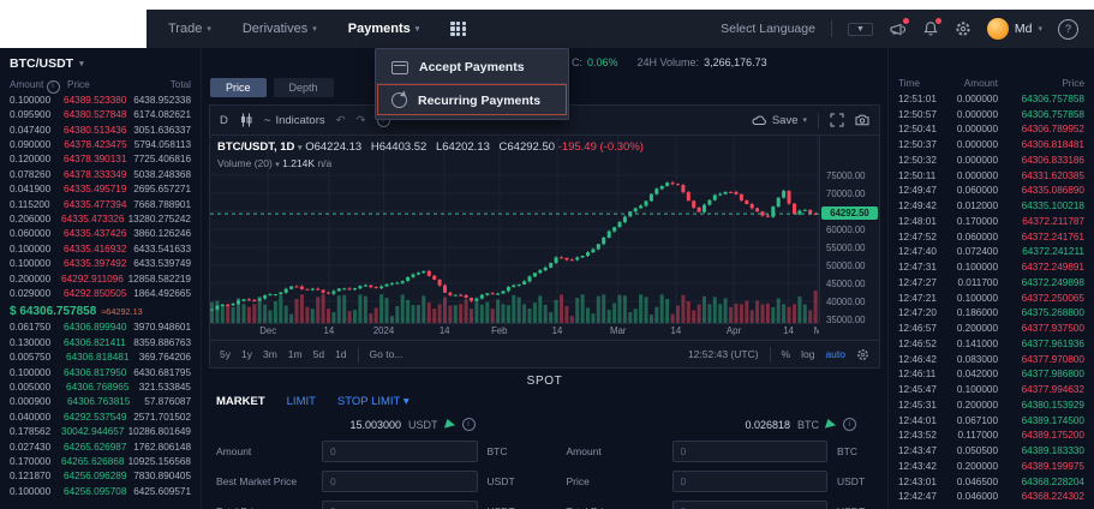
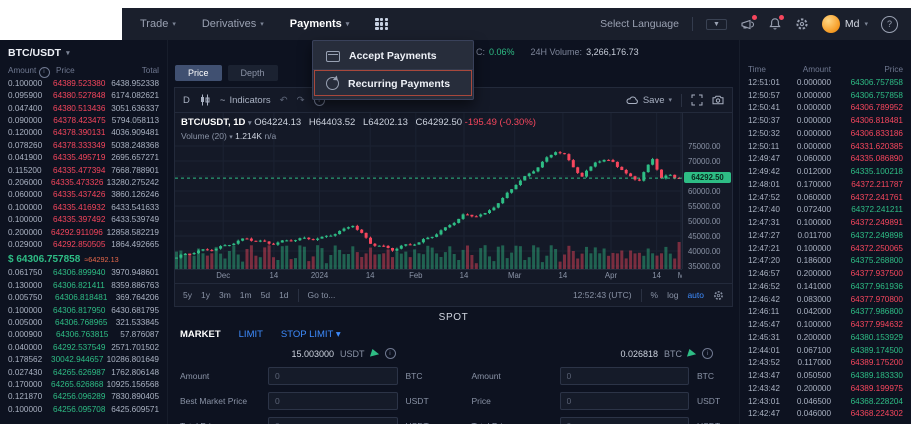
  Trade
  Derivatives
  Payments
  Select Language
  Md
  ?
  Accept Payments
  Recurring Payments
  BTC/USDT
  Amount
  Price
  Total
  0.100000
  64389.523380
  6438.952338
  0.095900
  64380.527848
  6174.082621
  0.047400
  64380.513436
  3051.636337
  0.090000
  64378.423475
  5794.058113
  0.120000
  64378.390131
- 7725.406816
+ 4036.909481
  0.078260
  64378.333349
  5038.248368
  0.041900
  64335.495719
  2695.657271
  0.115200
  64335.477394
  7668.788901
  0.206000
  64335.473326
  13280.275242
  0.060000
  64335.437426
  3860.126246
  0.100000
  64335.416932
  6433.541633
  0.100000
  64335.397492
  6433.539749
  0.200000
  64292.911096
  12858.582219
  0.029000
  64292.850505
  1864.492665
  $ 64306.757858
  ≈64292.13
  0.061750
  64306.899940
  3970.948601
  0.130000
  64306.821411
  8359.886763
  0.005750
  64306.818481
  369.764206
  0.100000
  64306.817950
  6430.681795
  0.005000
  64306.768965
  321.533845
  0.000900
  64306.763815
  57.876087
  0.040000
  64292.537549
  2571.701502
  0.178562
  30042.944657
  10286.801649
  0.027430
  64265.626987
  1762.806148
  0.170000
  64265.626868
  10925.156568
  0.121870
  64256.096289
  7830.890405
  0.100000
  64256.095708
  6425.609571
  C: 0.06%
  24H Volume: 3,266,176.73
  Price
  Depth
  D
  ~
  Indicators
  ↶
  ↷
  Save
  BTC/USDT, 1D O64224.13 H64403.52 L64202.13 C64292.50 -195.49 (-0.30%)
  Volume (20) 1.214K n/a
  75000.00
  70000.00
  60000.00
  55000.00
  50000.00
  45000.00
  40000.00
  35000.00
  64292.50
  Dec
  14
  2024
  14
  Feb
  14
  Mar
  14
  Apr
  14
  M
  5y
  1y
  3m
  1m
  5d
  1d
  Go to...
  12:52:43 (UTC)
  %
  log
  auto
  SPOT
  MARKET
  LIMIT
  STOP LIMIT ▾
  15.003000
  USDT
  0.026818
  BTC
  Amount
  0
  BTC
  Best Market Price
  0
  USDT
  Amount
  0
  BTC
  Price
  0
  USDT
  Time
  Amount
  Price
  12:51:01
  0.000000
  64306.757858
  12:50:57
  0.000000
  64306.757858
  12:50:41
  0.000000
  64306.789952
  12:50:37
  0.000000
  64306.818481
  12:50:32
  0.000000
  64306.833186
  12:50:11
  0.000000
  64331.620385
  12:49:47
  0.060000
  64335.086890
  12:49:42
  0.012000
  64335.100218
  12:48:01
  0.170000
  64372.211787
  12:47:52
  0.060000
  64372.241761
  12:47:40
  0.072400
  64372.241211
  12:47:31
  0.100000
  64372.249891
  12:47:27
  0.011700
  64372.249898
  12:47:21
  0.100000
  64372.250065
  12:47:20
  0.186000
  64375.268800
  12:46:57
  0.200000
  64377.937500
  12:46:52
  0.141000
  64377.961936
  12:46:42
  0.083000
  64377.970800
  12:46:11
  0.042000
  64377.986800
  12:45:47
  0.100000
  64377.994632
  12:45:31
  0.200000
  64380.153929
  12:44:01
  0.067100
  64389.174500
  12:43:52
  0.117000
  64389.175200
  12:43:47
  0.050500
  64389.183330
  12:43:42
  0.200000
  64389.199975
  12:43:01
  0.046500
  64368.228204
  12:42:47
  0.046000
  64368.224302
